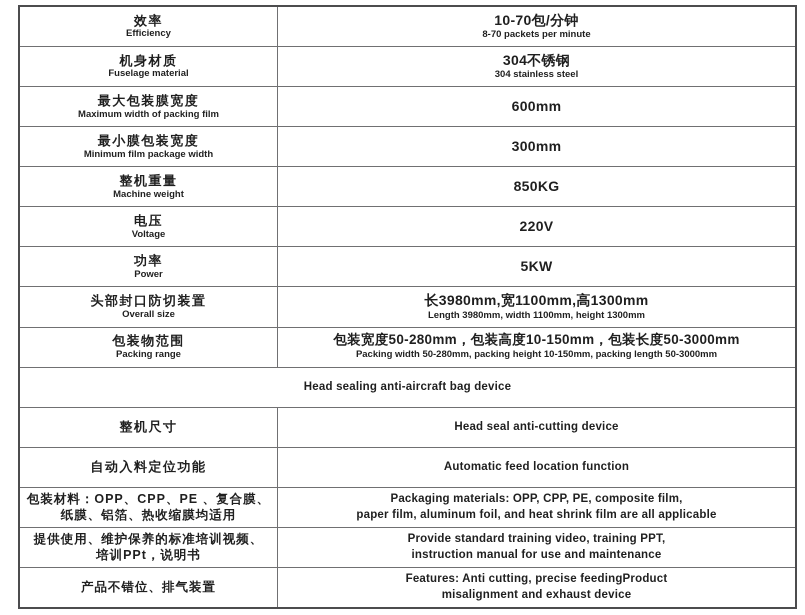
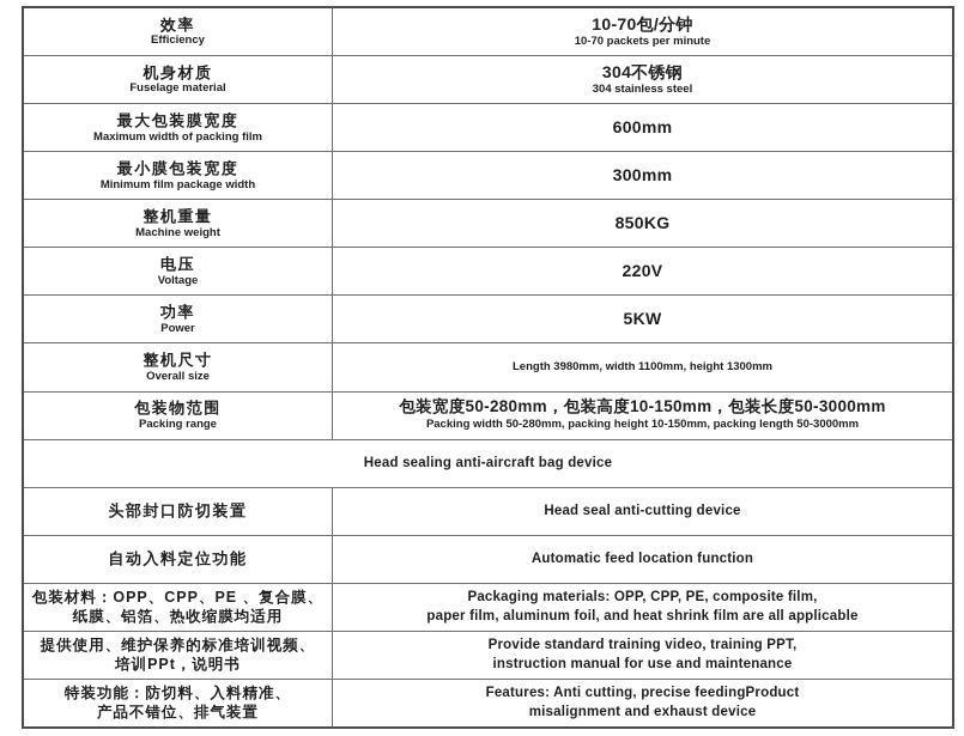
  效率
  Efficiency
  10-70包/分钟
- 8-70 packets per minute
+ 10-70 packets per minute
  机身材质
  Fuselage material
  304不锈钢
  304 stainless steel
  最大包装膜宽度
  Maximum width of packing film
  600mm
  最小膜包装宽度
  Minimum film package width
  300mm
  整机重量
  Machine weight
  850KG
  电压
  Voltage
  220V
  功率
  Power
  5KW
- 头部封口防切装置
+ 整机尺寸
  Overall size
- 长3980mm,宽1100mm,高1300mm
  Length 3980mm, width 1100mm, height 1300mm
  包装物范围
  Packing range
  包装宽度50-280mm，包装高度10-150mm，包装长度50-3000mm
  Packing width 50-280mm, packing height 10-150mm, packing length 50-3000mm
  Head sealing anti-aircraft bag device
- 整机尺寸
+ 头部封口防切装置
  Head seal anti-cutting device
  自动入料定位功能
  Automatic feed location function
  包装材料：OPP、CPP、PE 、复合膜、
  纸膜、铝箔、热收缩膜均适用
  Packaging materials: OPP, CPP, PE, composite film,
  paper film, aluminum foil, and heat shrink film are all applicable
  提供使用、维护保养的标准培训视频、
  培训PPt，说明书
  Provide standard training video, training PPT,
  instruction manual for use and maintenance
+ 特装功能：防切料、入料精准、
  产品不错位、排气装置
  Features: Anti cutting, precise feedingProduct
  misalignment and exhaust device
